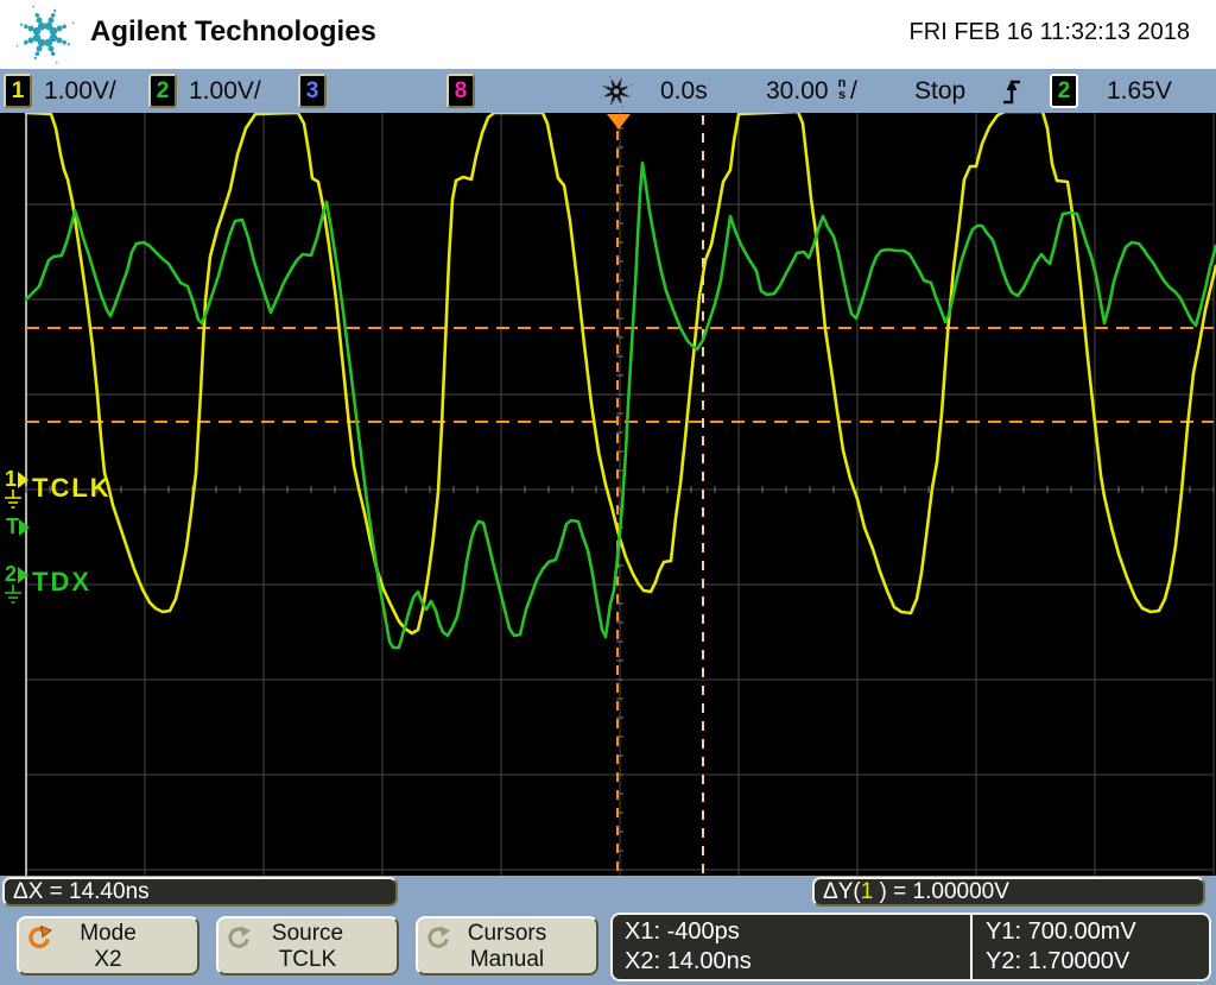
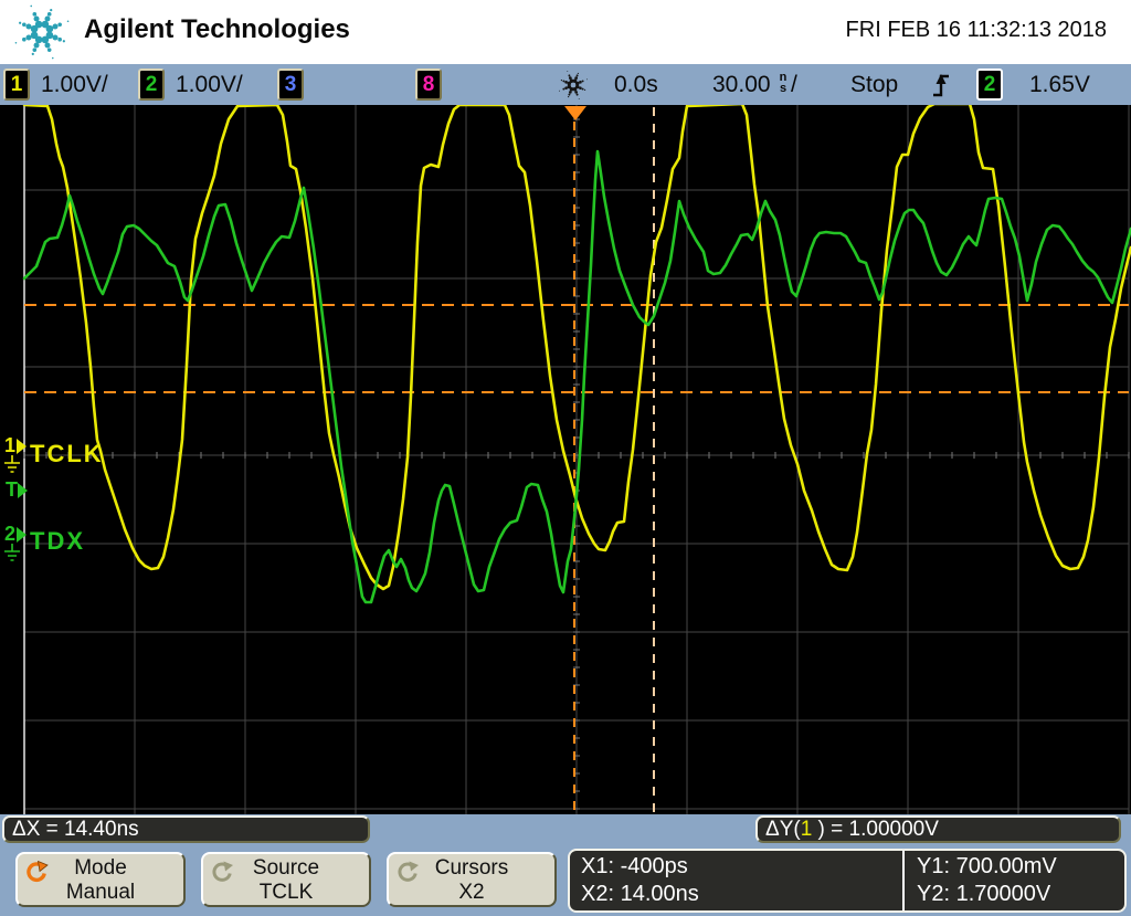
  Agilent Technologies
  FRI FEB 16 11:32:13 2018
  1
  1.00V/
  2
  1.00V/
  3
  8
  0.0s
  30.00
  n
  s
  /
  Stop
  2
  1.65V
  T
  1
  TCLK
  2
  TDX
  ΔX = 14.40ns
  ΔY(1 ) = 1.00000V
  Mode
- X2
+ Manual
  Source
  TCLK
  Cursors
- Manual
+ X2
  X1: -400ps
  X2: 14.00ns
  Y1: 700.00mV
  Y2: 1.70000V
